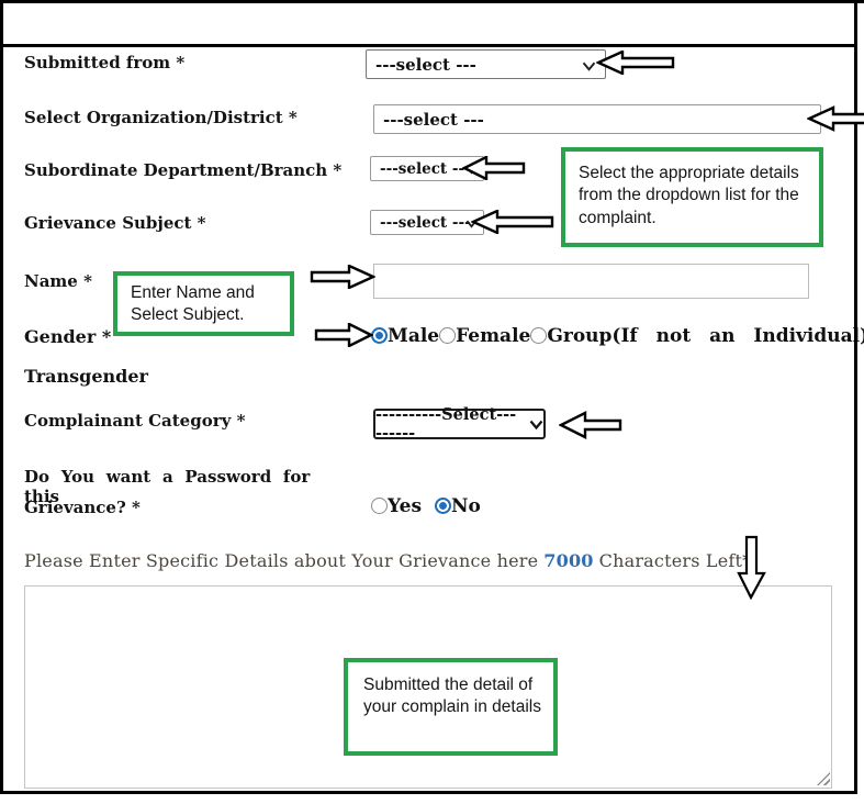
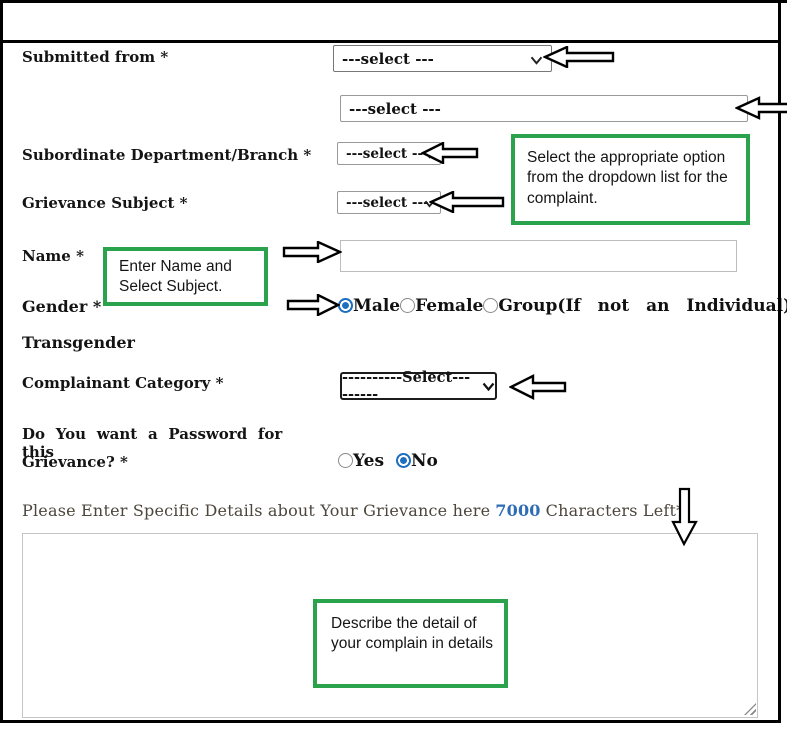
  Submitted from *
- Select Organization/District *
  Subordinate Department/Branch *
  Grievance Subject *
  Name *
  Gender *
  Transgender
  Complainant Category *
  Do You want a Password for this
  Grievance? *
  ---select ---
  ---select ---
  ---select --
  ---select --
  ----------Select---------
  Male Female Group(If not an Individua
  Yes No
  Please Enter Specific Details about Your Grievance here 7000 Characters Left
- Select the appropriate details from the dropdown list for the complaint.
+ Select the appropriate option from the dropdown list for the complaint.
  Enter Name and Select Subject.
- Submitted the detail of your complain in details
+ Describe the detail of your complain in details
